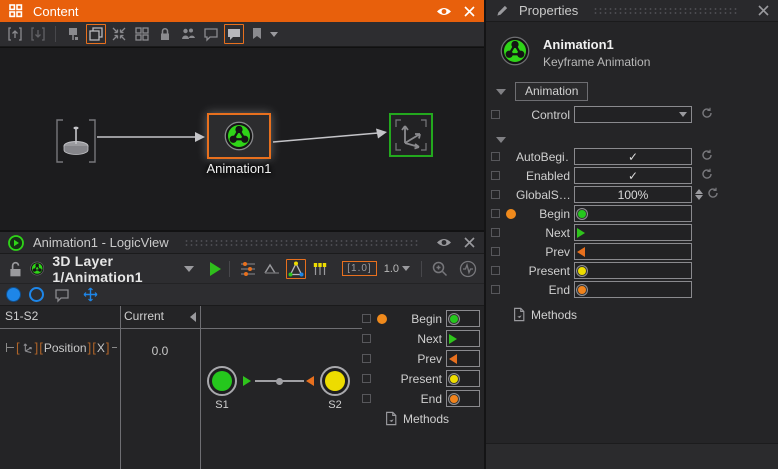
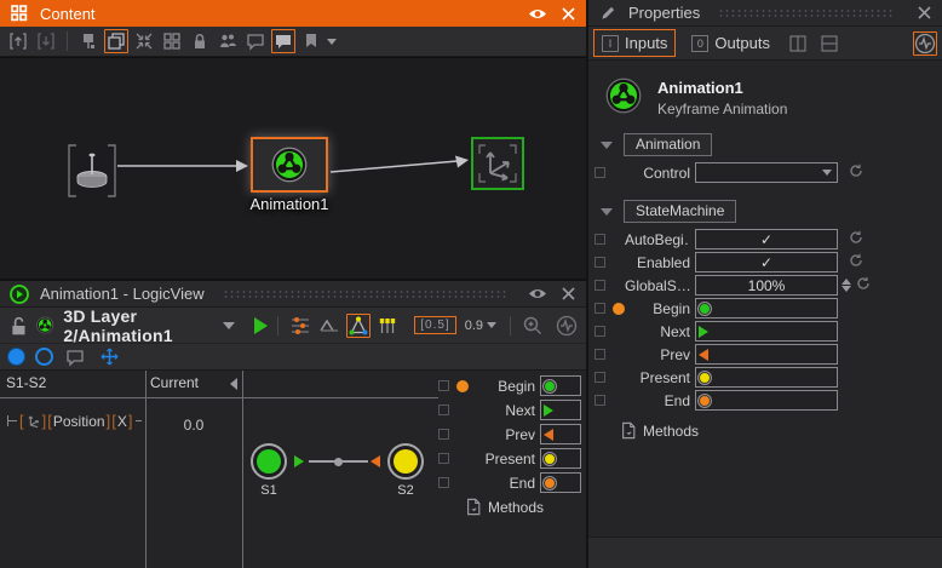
  Content
  Animation1
  Animation1 - LogicView
- 3D Layer 1/Animation1
+ 3D Layer 2/Animation1
- [1.0]
+ [0.5]
- 1.0
+ 0.9
  S1-S2
  Current
  [
  ]
  [
  Position
  ]
  [
  X
  ]
  0.0
  S1
  S2
  Begin
  Next
  Prev
  Present
  End
  Methods
  Properties
+ I
+ Inputs
+ 0
+ Outputs
  Animation1
  Keyframe Animation
  Animation
  Control
+ StateMachine
  AutoBegi
  ✓
  Enabled
  ✓
  GlobalS…
  100%
  Begin
  Next
  Prev
  Present
  End
  Methods
